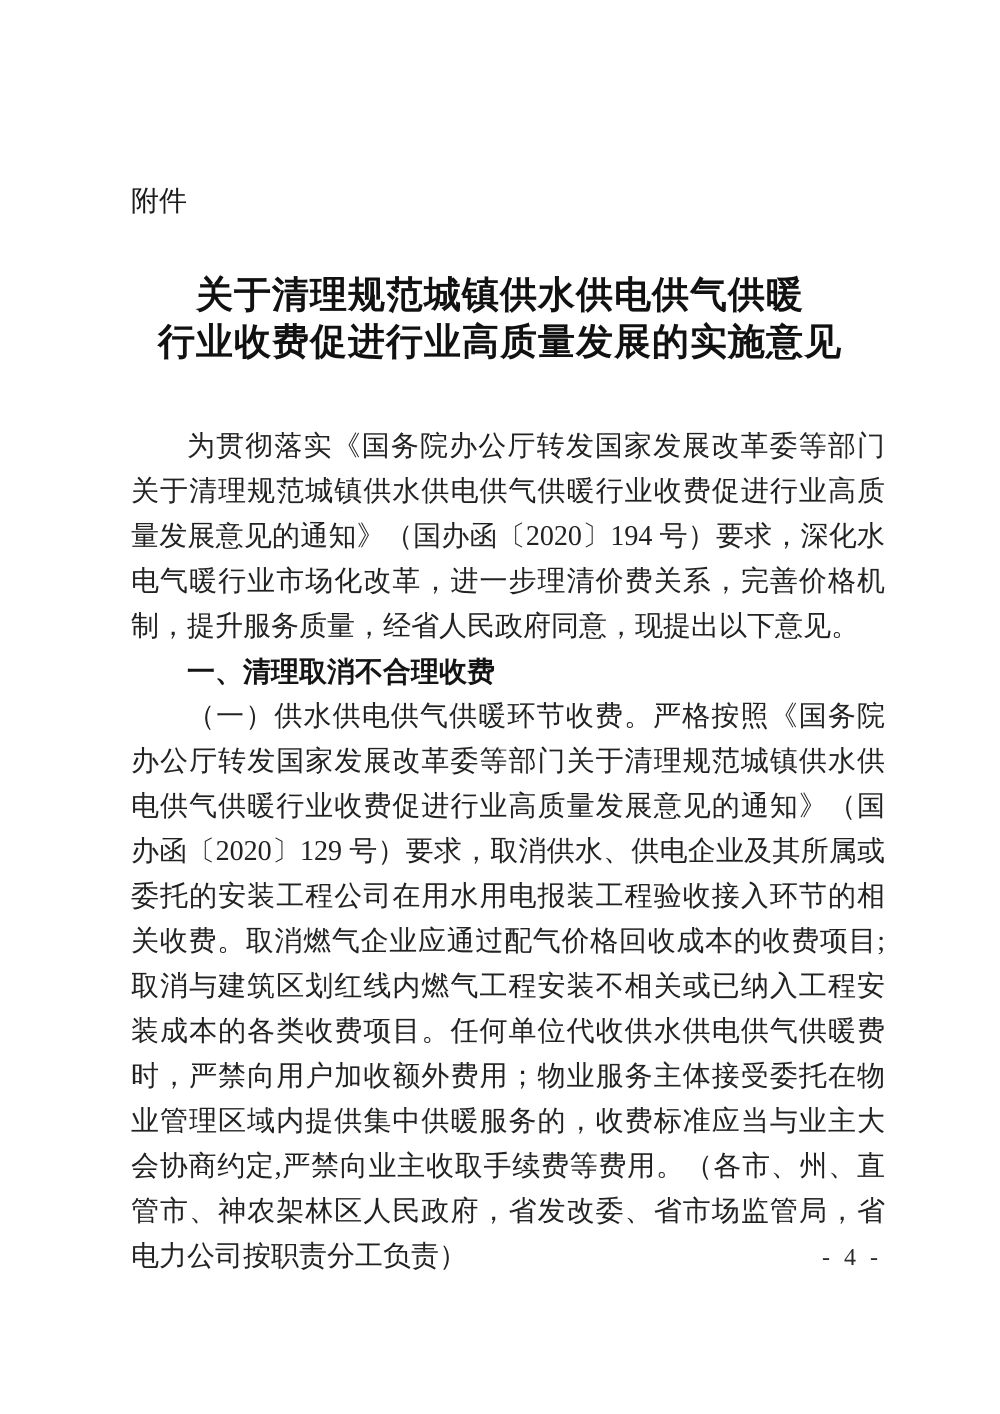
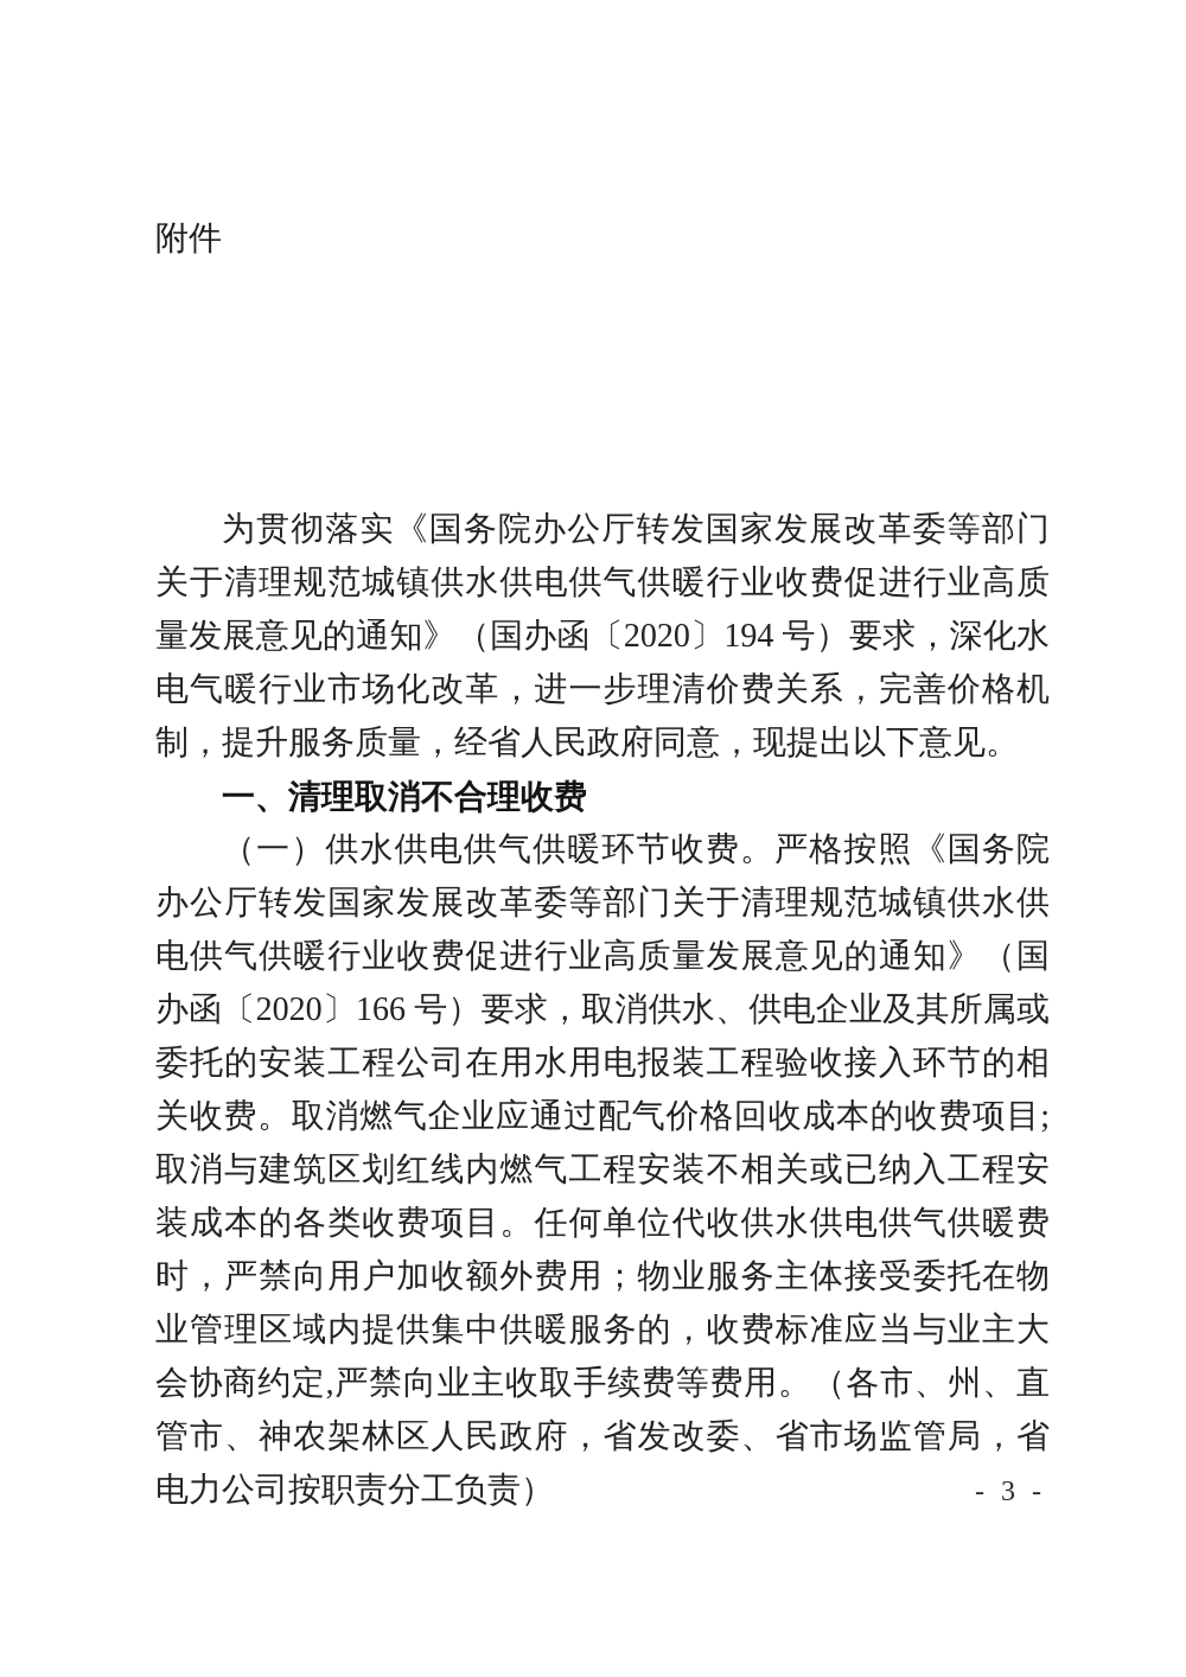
  附件
- 关于清理规范城镇供水供电供气供暖
- 行业收费促进行业高质量发展的实施意见
  为贯彻落实《国务院办公厅转发国家发展改革委等部门关于清理规范城镇供水供电供气供暖行业收费促进行业高质量发展意见的通知》（国办函〔2020〕194 号）要求，深化水电气暖行业市场化改革，进一步理清价费关系，完善价格机制，提升服务质量，经省人民政府同意，现提出以下意见。
  一、清理取消不合理收费
- （一）供水供电供气供暖环节收费。严格按照《国务院办公厅转发国家发展改革委等部门关于清理规范城镇供水供电供气供暖行业收费促进行业高质量发展意见的通知》（国办函〔2020〕129 号）要求，取消供水、供电企业及其所属或委托的安装工程公司在用水用电报装工程验收接入环节的相关收费。取消燃气企业应通过配气价格回收成本的收费项目;取消与建筑区划红线内燃气工程安装不相关或已纳入工程安装成本的各类收费项目。任何单位代收供水供电供气供暖费时，严禁向用户加收额外费用；物业服务主体接受委托在物业管理区域内提供集中供暖服务的，收费标准应当与业主大会协商约定,严禁向业主收取手续费等费用。（各市、州、直管市、神农架林区人民政府，省发改委、省市场监管局，省电力公司按职责分工负责）
+ （一）供水供电供气供暖环节收费。严格按照《国务院办公厅转发国家发展改革委等部门关于清理规范城镇供水供电供气供暖行业收费促进行业高质量发展意见的通知》（国办函〔2020〕166 号）要求，取消供水、供电企业及其所属或委托的安装工程公司在用水用电报装工程验收接入环节的相关收费。取消燃气企业应通过配气价格回收成本的收费项目;取消与建筑区划红线内燃气工程安装不相关或已纳入工程安装成本的各类收费项目。任何单位代收供水供电供气供暖费时，严禁向用户加收额外费用；物业服务主体接受委托在物业管理区域内提供集中供暖服务的，收费标准应当与业主大会协商约定,严禁向业主收取手续费等费用。（各市、州、直管市、神农架林区人民政府，省发改委、省市场监管局，省电力公司按职责分工负责）
- - 4 -
+ - 3 -
